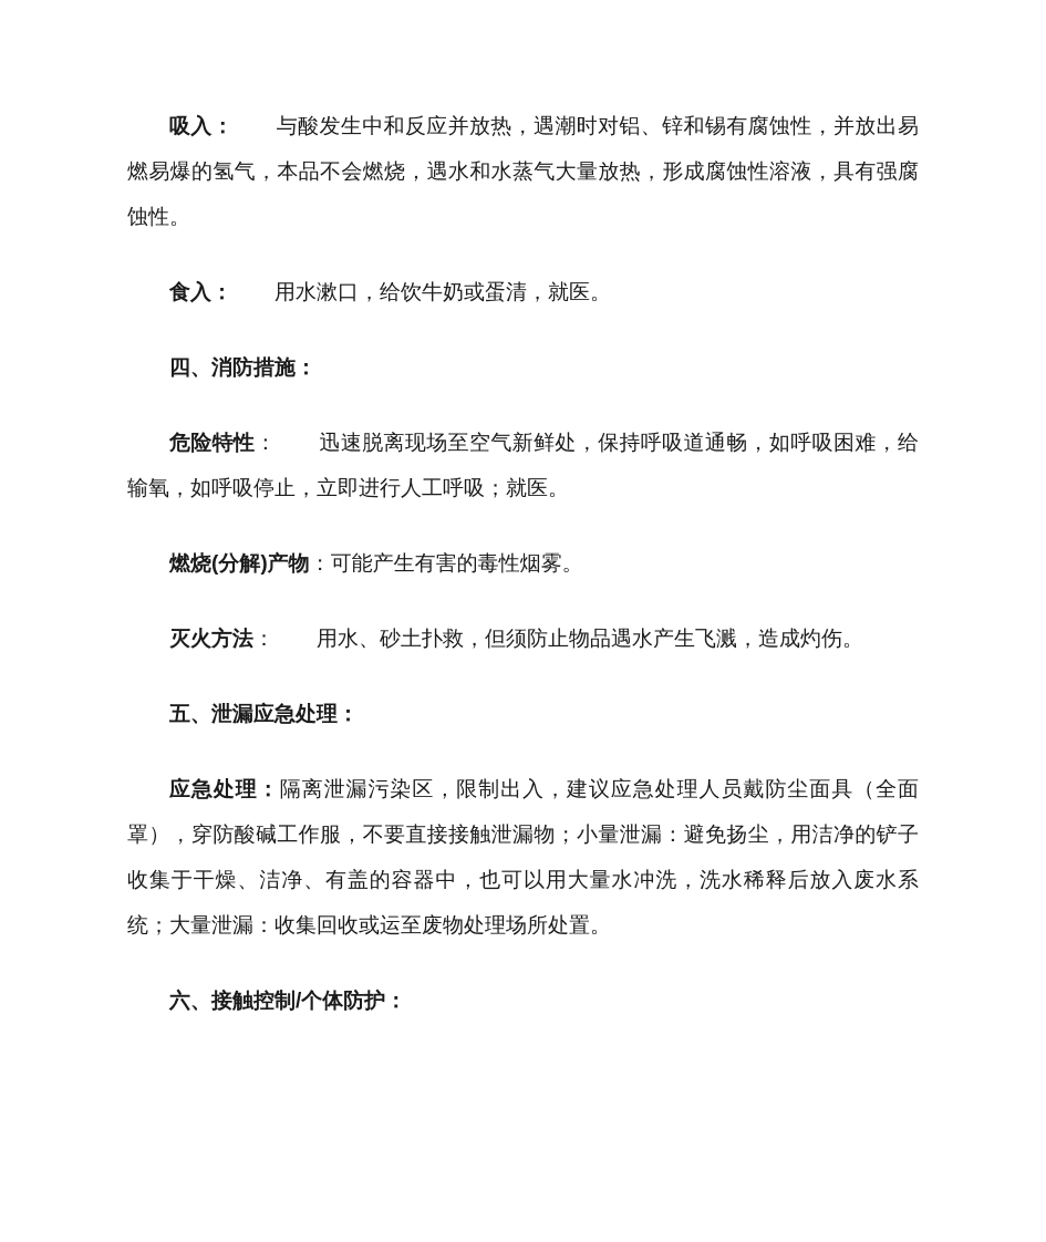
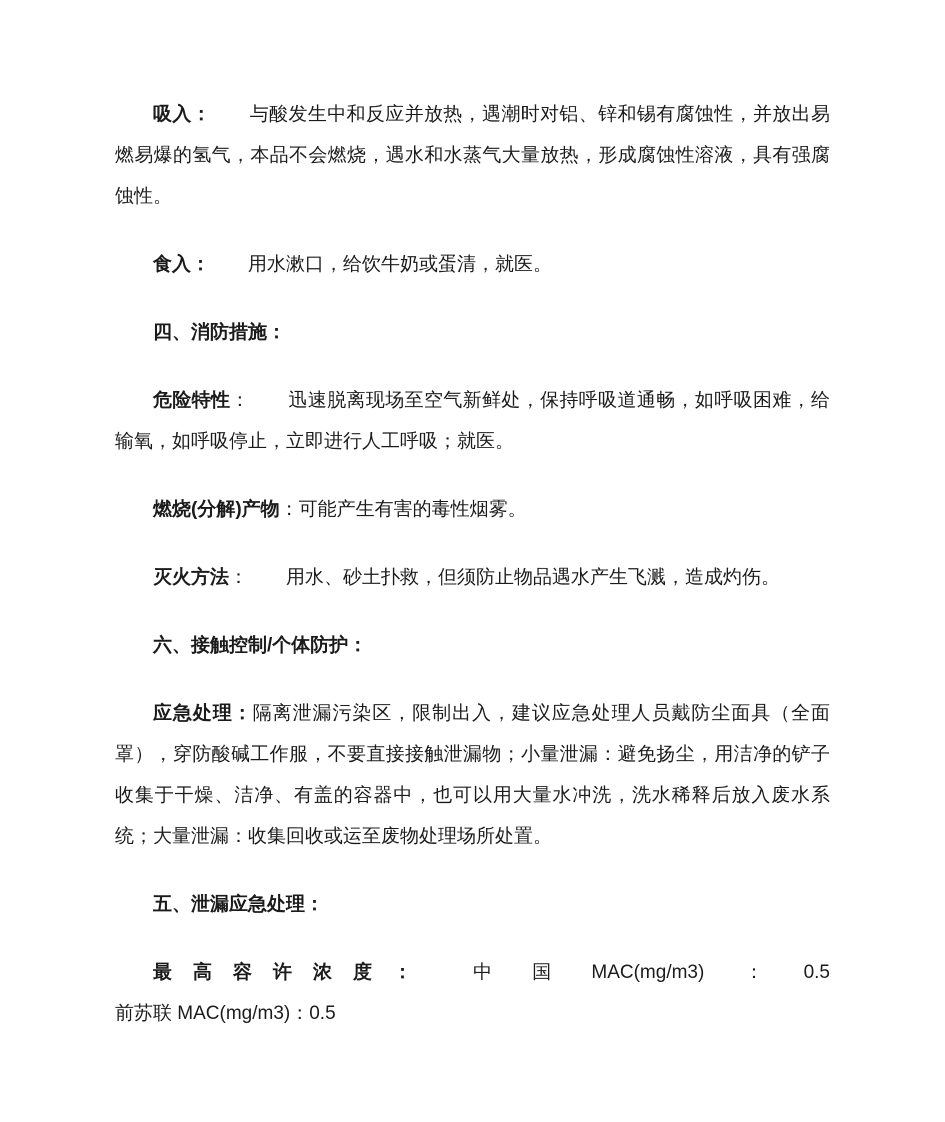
  吸入： 与酸发生中和反应并放热，遇潮时对铝、锌和锡有腐蚀性，并放出易燃易爆的氢气，本品不会燃烧，遇水和水蒸气大量放热，形成腐蚀性溶液，具有强腐蚀性。
  食入： 用水漱口，给饮牛奶或蛋清，就医。
  四、消防措施：
  危险特性： 迅速脱离现场至空气新鲜处，保持呼吸道通畅，如呼吸困难，给输氧，如呼吸停止，立即进行人工呼吸；就医。
  燃烧(分解)产物：可能产生有害的毒性烟雾。
  灭火方法： 用水、砂土扑救，但须防止物品遇水产生飞溅，造成灼伤。
- 五、泄漏应急处理：
+ 六、接触控制/个体防护：
  应急处理：隔离泄漏污染区，限制出入，建议应急处理人员戴防尘面具（全面罩），穿防酸碱工作服，不要直接接触泄漏物；小量泄漏：避免扬尘，用洁净的铲子收集于干燥、洁净、有盖的容器中，也可以用大量水冲洗，洗水稀释后放入废水系统；大量泄漏：收集回收或运至废物处理场所处置。
- 六、接触控制/个体防护：
+ 五、泄漏应急处理：
+ 最高容许浓度：
+ 中
+ 国
+ MAC(mg/m3)
+ ：
+ 0.5
+ 前苏联 MAC(mg/m3)：0.5
